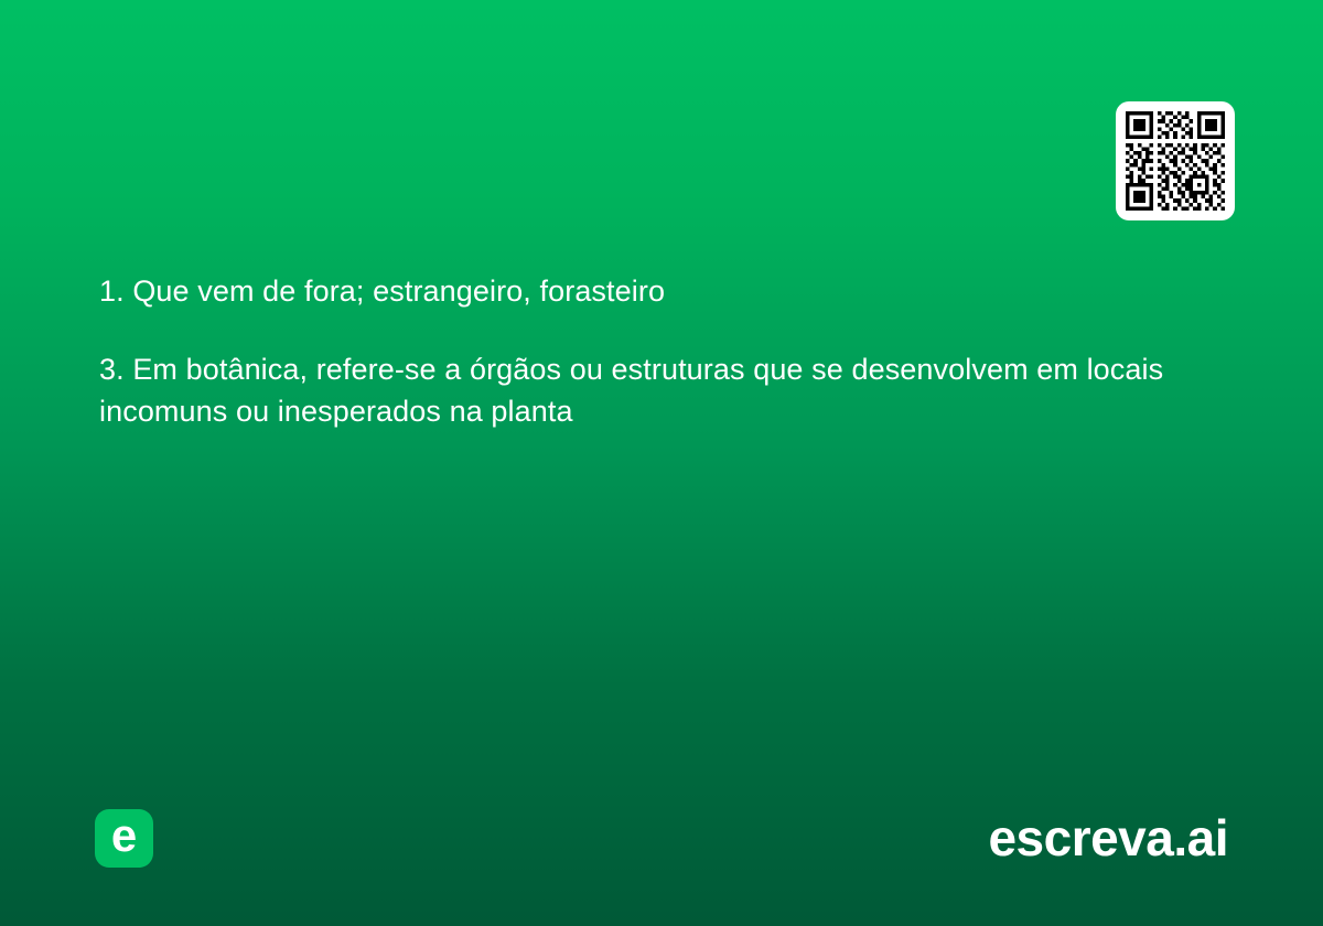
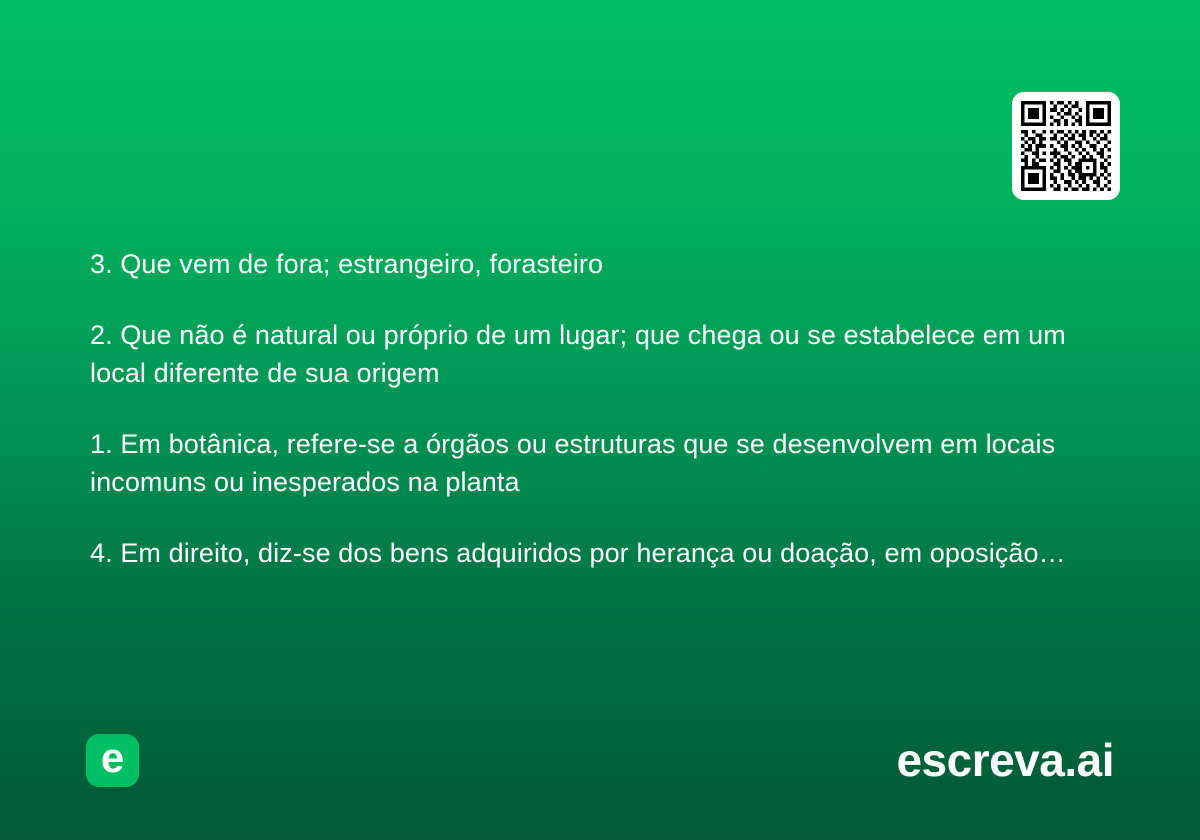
- 1. Que vem de fora; estrangeiro, forasteiro
+ 3. Que vem de fora; estrangeiro, forasteiro
+ 2. Que não é natural ou próprio de um lugar; que chega ou se estabelece em um local diferente de sua origem
- 3. Em botânica, refere-se a órgãos ou estruturas que se desenvolvem em locais incomuns ou inesperados na planta
+ 1. Em botânica, refere-se a órgãos ou estruturas que se desenvolvem em locais incomuns ou inesperados na planta
+ 4. Em direito, diz-se dos bens adquiridos por herança ou doação, em oposição…
  e
  escreva.ai
